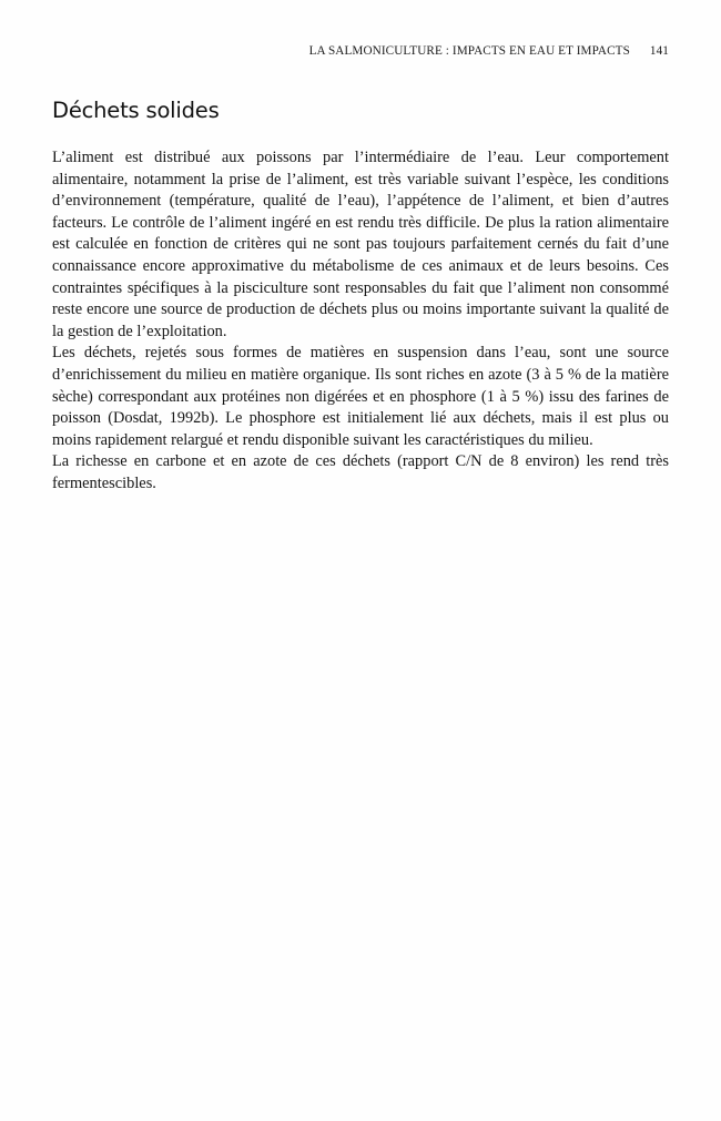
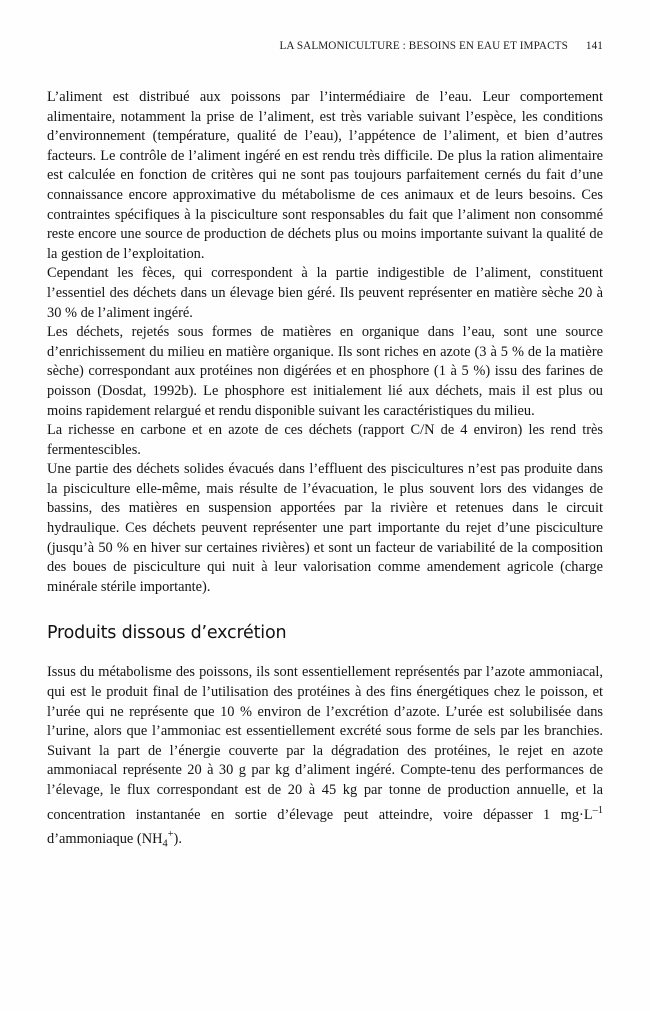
- LA SALMONICULTURE : IMPACTS EN EAU ET IMPACTS 141
+ LA SALMONICULTURE : BESOINS EN EAU ET IMPACTS 141
- Déchets solides
  L’aliment est distribué aux poissons par l’intermédiaire de l’eau. Leur comportement alimentaire, notamment la prise de l’aliment, est très variable suivant l’espèce, les conditions d’environnement (température, qualité de l’eau), l’appétence de l’aliment, et bien d’autres facteurs. Le contrôle de l’aliment ingéré en est rendu très difficile. De plus la ration alimentaire est calculée en fonction de critères qui ne sont pas toujours parfaitement cernés du fait d’une connaissance encore approximative du métabolisme de ces animaux et de leurs besoins. Ces contraintes spécifiques à la pisciculture sont responsables du fait que l’aliment non consommé reste encore une source de production de déchets plus ou moins importante suivant la qualité de la gestion de l’exploitation.
+ Cependant les fèces, qui correspondent à la partie indigestible de l’aliment, constituent l’essentiel des déchets dans un élevage bien géré. Ils peuvent représenter en matière sèche 20 à 30 % de l’aliment ingéré.
- Les déchets, rejetés sous formes de matières en suspension dans l’eau, sont une source d’enrichissement du milieu en matière organique. Ils sont riches en azote (3 à 5 % de la matière sèche) correspondant aux protéines non digérées et en phosphore (1 à 5 %) issu des farines de poisson (Dosdat, 1992b). Le phosphore est initialement lié aux déchets, mais il est plus ou moins rapidement relargué et rendu disponible suivant les caractéristiques du milieu.
+ Les déchets, rejetés sous formes de matières en organique dans l’eau, sont une source d’enrichissement du milieu en matière organique. Ils sont riches en azote (3 à 5 % de la matière sèche) correspondant aux protéines non digérées et en phosphore (1 à 5 %) issu des farines de poisson (Dosdat, 1992b). Le phosphore est initialement lié aux déchets, mais il est plus ou moins rapidement relargué et rendu disponible suivant les caractéristiques du milieu.
- La richesse en carbone et en azote de ces déchets (rapport C/N de 8 environ) les rend très fermentescibles.
+ La richesse en carbone et en azote de ces déchets (rapport C/N de 4 environ) les rend très fermentescibles.
+ Une partie des déchets solides évacués dans l’effluent des piscicultures n’est pas produite dans la pisciculture elle-même, mais résulte de l’évacuation, le plus souvent lors des vidanges de bassins, des matières en suspension apportées par la rivière et retenues dans le circuit hydraulique. Ces déchets peuvent représenter une part importante du rejet d’une pisciculture (jusqu’à 50 % en hiver sur certaines rivières) et sont un facteur de variabilité de la composition des boues de pisciculture qui nuit à leur valorisation comme amendement agricole (charge minérale stérile importante).
+ Produits dissous d’excrétion
+ Issus du métabolisme des poissons, ils sont essentiellement représentés par l’azote ammoniacal, qui est le produit final de l’utilisation des protéines à des fins énergétiques chez le poisson, et l’urée qui ne représente que 10 % environ de l’excrétion d’azote. L’urée est solubilisée dans l’urine, alors que l’ammoniac est essentiellement excrété sous forme de sels par les branchies. Suivant la part de l’énergie couverte par la dégradation des protéines, le rejet en azote ammoniacal représente 20 à 30 g par kg d’aliment ingéré. Compte-tenu des performances de l’élevage, le flux correspondant est de 20 à 45 kg par tonne de production annuelle, et la concentration instantanée en sortie d’élevage peut atteindre, voire dépasser 1 mg·L–1 d’ammoniaque (NH4+).
